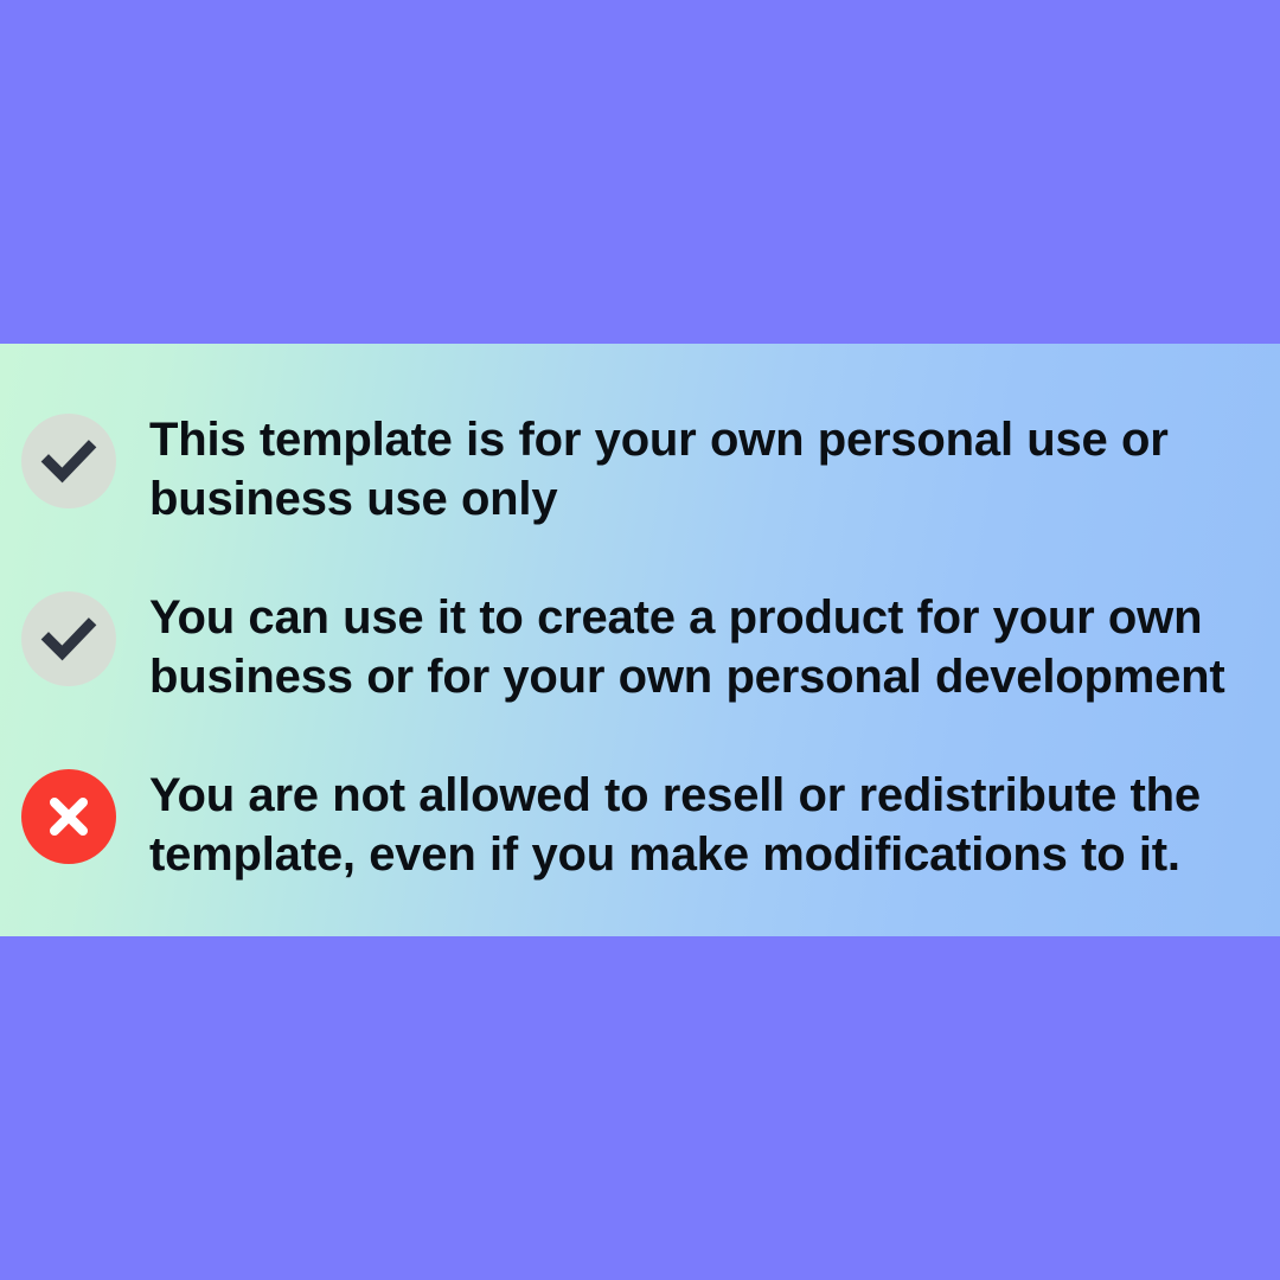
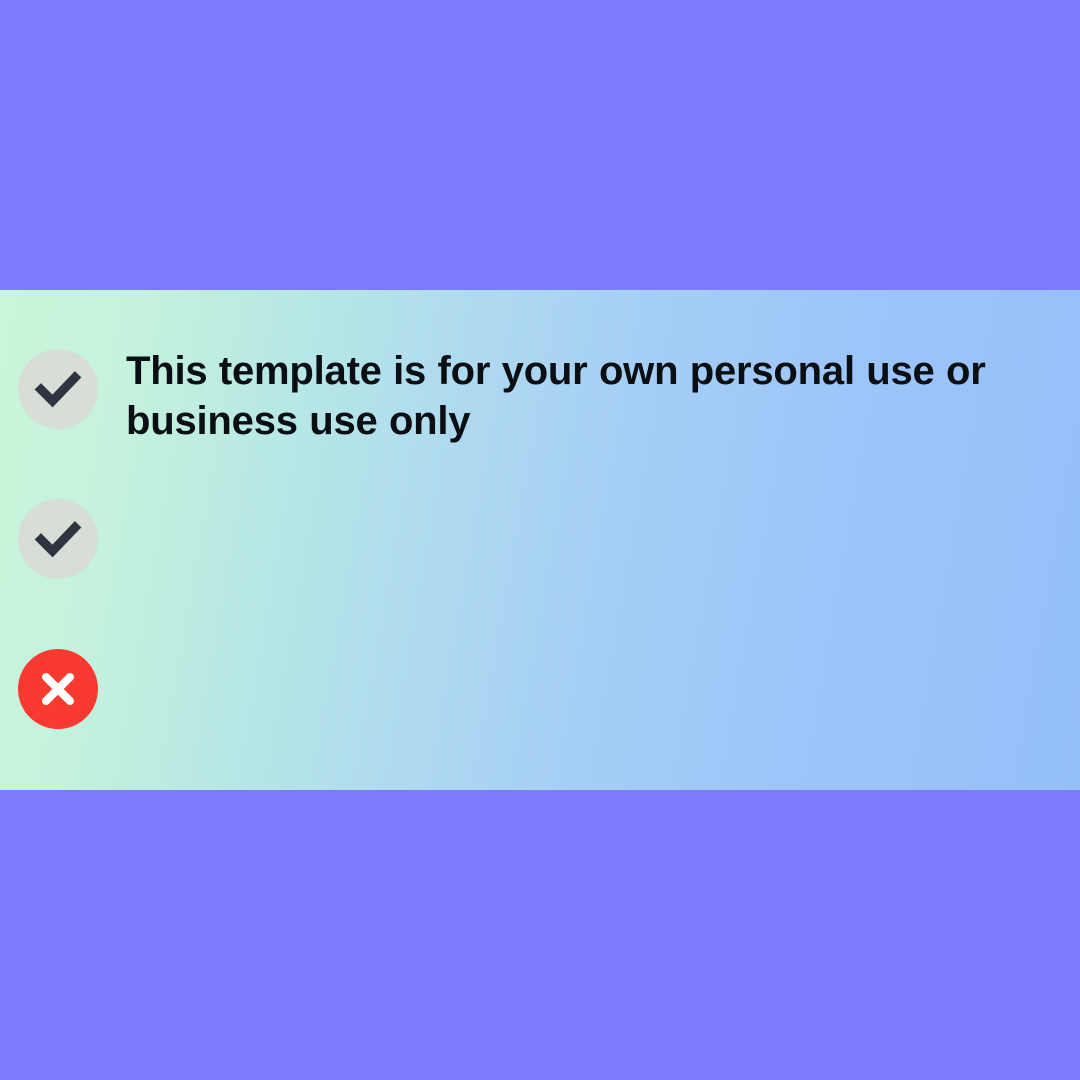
  This template is for your own personal use or business use only
- You can use it to create a product for your own business or for your own personal development
- You are not allowed to resell or redistribute the template, even if you make modifications to it.
